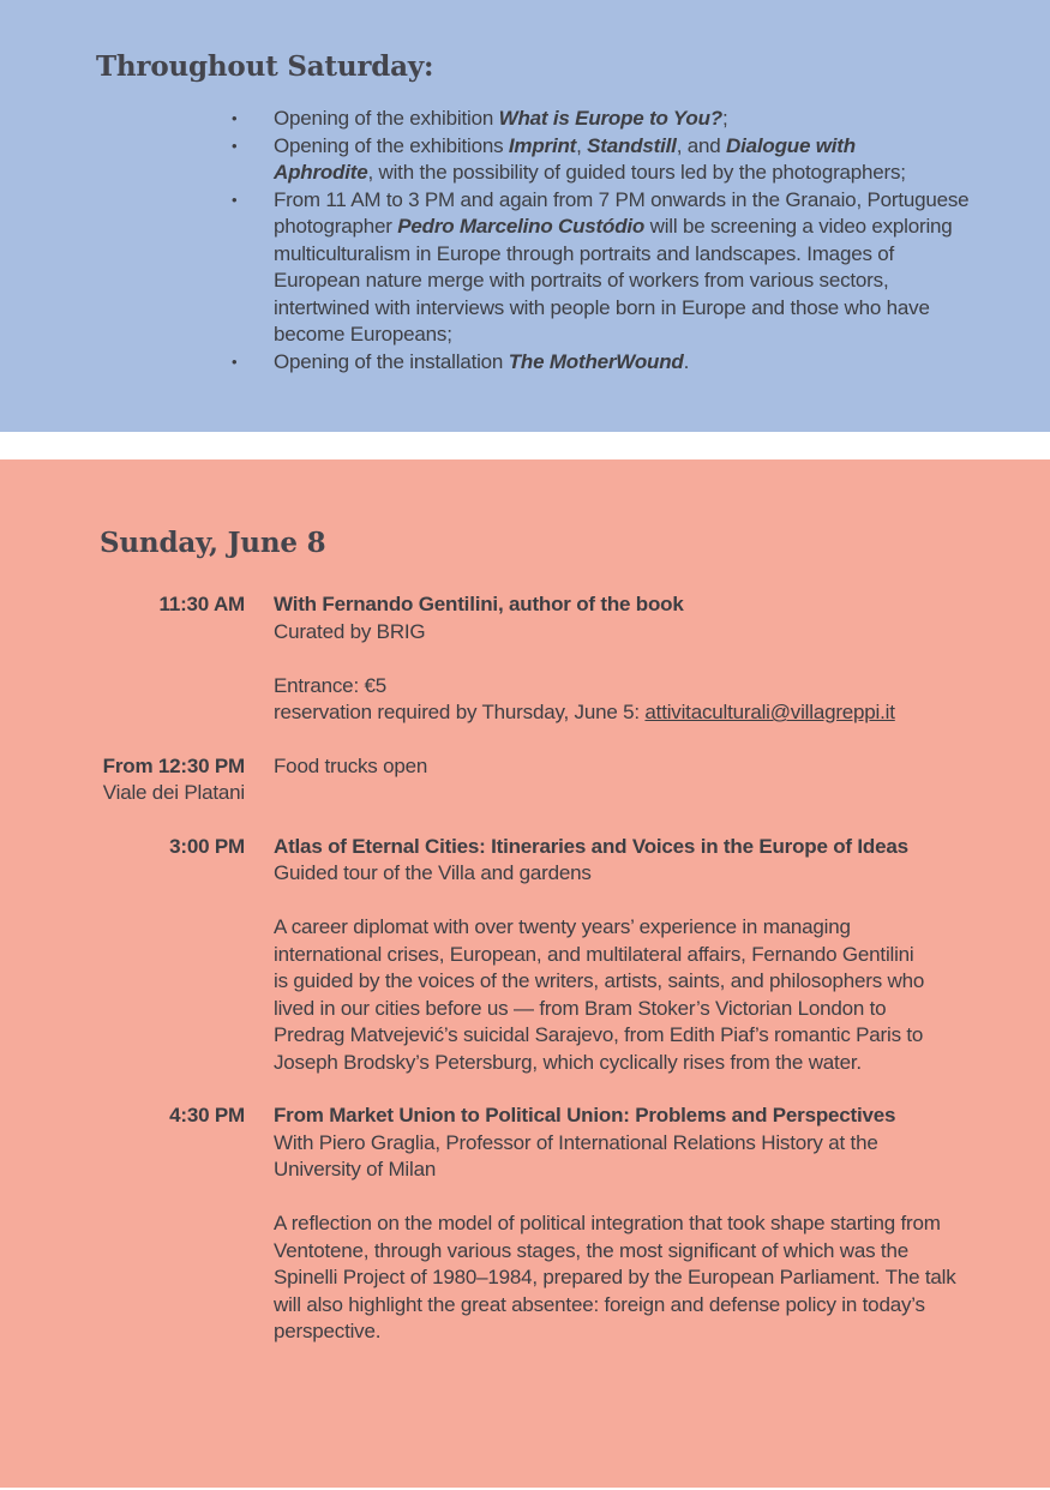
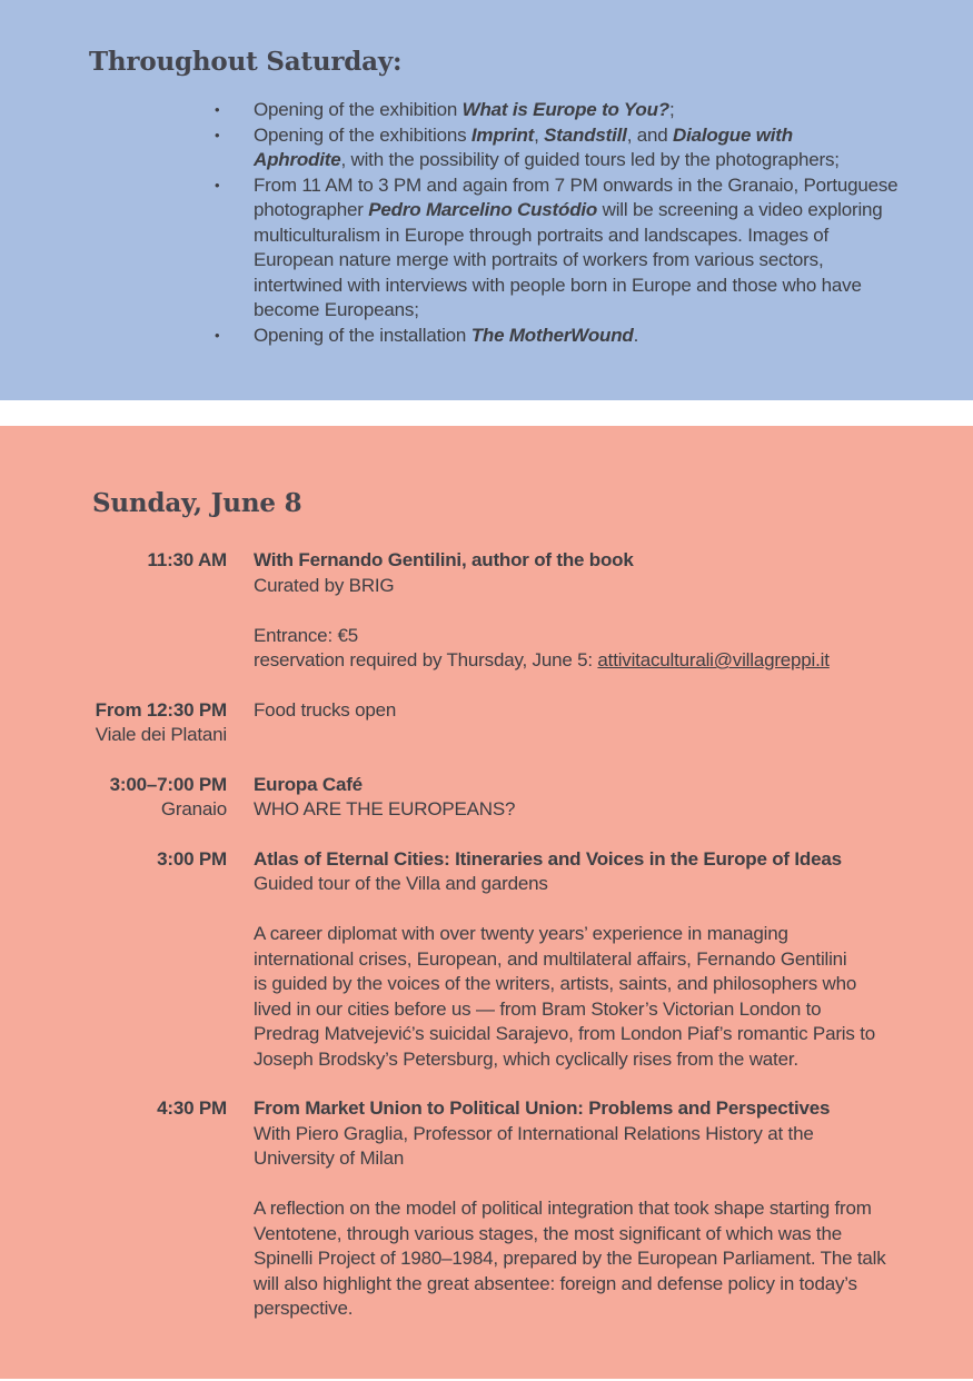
  Throughout Saturday:
  •
  Opening of the exhibition What is Europe to You?;
  •
  Opening of the exhibitions Imprint, Standstill, and Dialogue with
  Aphrodite, with the possibility of guided tours led by the photographers;
  •
  From 11 AM to 3 PM and again from 7 PM onwards in the Granaio, Portuguese
  photographer Pedro Marcelino Custódio will be screening a video exploring
  multiculturalism in Europe through portraits and landscapes. Images of
  European nature merge with portraits of workers from various sectors,
  intertwined with interviews with people born in Europe and those who have
  become Europeans;
  •
  Opening of the installation The MotherWound.
  Sunday, June 8
  11:30 AM
  With Fernando Gentilini, author of the book
  Curated by BRIG
  Entrance: €5
  reservation required by Thursday, June 5: attivitaculturali@villagreppi.it
  From 12:30 PM
  Viale dei Platani
  Food trucks open
+ 3:00–7:00 PM
+ Granaio
+ Europa Café
+ WHO ARE THE EUROPEANS?
  3:00 PM
  Atlas of Eternal Cities: Itineraries and Voices in the Europe of Ideas
  Guided tour of the Villa and gardens
  A career diplomat with over twenty years’ experience in managing
  international crises, European, and multilateral affairs, Fernando Gentilini
  is guided by the voices of the writers, artists, saints, and philosophers who
  lived in our cities before us — from Bram Stoker’s Victorian London to
- Predrag Matvejević’s suicidal Sarajevo, from Edith Piaf’s romantic Paris to
+ Predrag Matvejević’s suicidal Sarajevo, from London Piaf’s romantic Paris to
  Joseph Brodsky’s Petersburg, which cyclically rises from the water.
  4:30 PM
  From Market Union to Political Union: Problems and Perspectives
  With Piero Graglia, Professor of International Relations History at the
  University of Milan
  A reflection on the model of political integration that took shape starting from
  Ventotene, through various stages, the most significant of which was the
  Spinelli Project of 1980–1984, prepared by the European Parliament. The talk
  will also highlight the great absentee: foreign and defense policy in today’s
  perspective.
